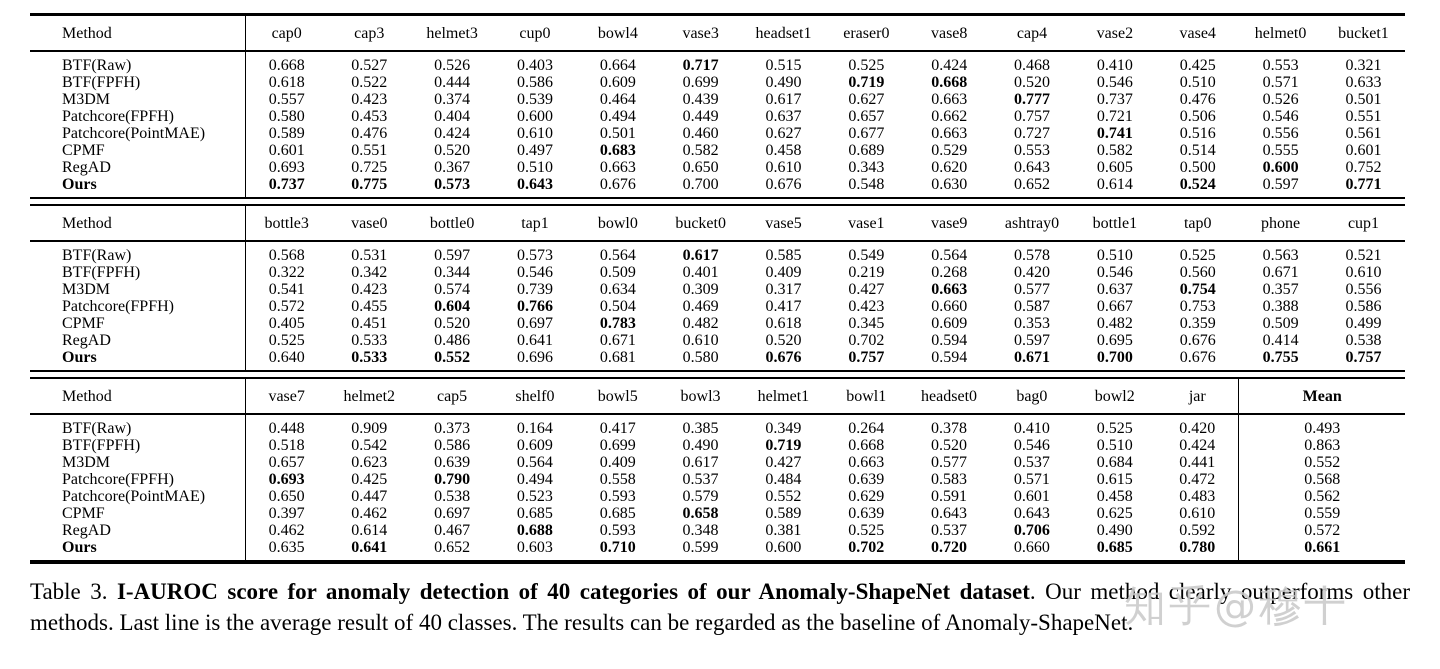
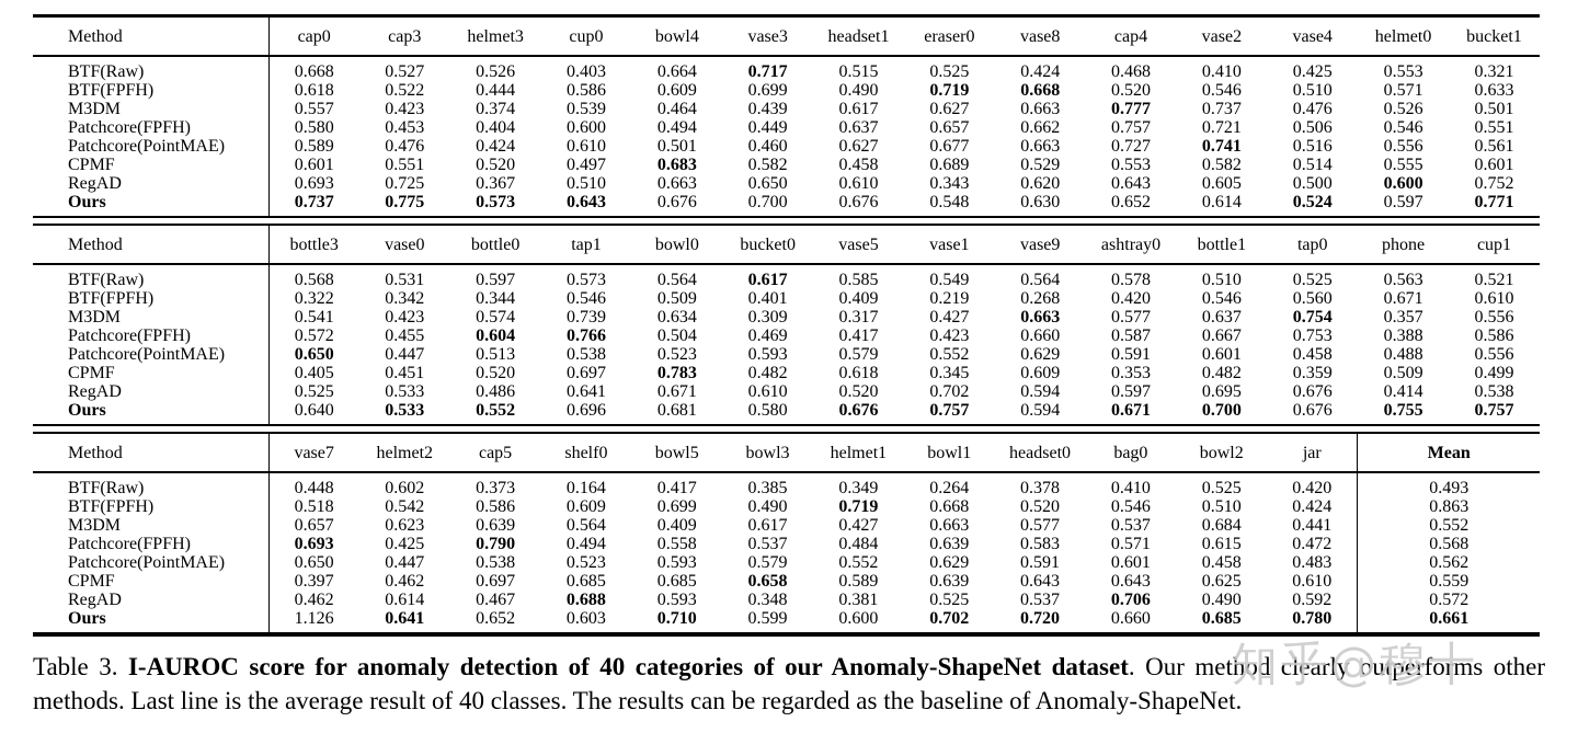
  Method	cap0	cap3	helmet3	cup0	bowl4	vase3	headset1	eraser0	vase8	cap4	vase2	vase4	helmet0	bucket1
  BTF(Raw)	0.668	0.527	0.526	0.403	0.664	0.717	0.515	0.525	0.424	0.468	0.410	0.425	0.553	0.321
  BTF(FPFH)	0.618	0.522	0.444	0.586	0.609	0.699	0.490	0.719	0.668	0.520	0.546	0.510	0.571	0.633
  M3DM	0.557	0.423	0.374	0.539	0.464	0.439	0.617	0.627	0.663	0.777	0.737	0.476	0.526	0.501
  Patchcore(FPFH)	0.580	0.453	0.404	0.600	0.494	0.449	0.637	0.657	0.662	0.757	0.721	0.506	0.546	0.551
  Patchcore(PointMAE)	0.589	0.476	0.424	0.610	0.501	0.460	0.627	0.677	0.663	0.727	0.741	0.516	0.556	0.561
  CPMF	0.601	0.551	0.520	0.497	0.683	0.582	0.458	0.689	0.529	0.553	0.582	0.514	0.555	0.601
  RegAD	0.693	0.725	0.367	0.510	0.663	0.650	0.610	0.343	0.620	0.643	0.605	0.500	0.600	0.752
  Ours	0.737	0.775	0.573	0.643	0.676	0.700	0.676	0.548	0.630	0.652	0.614	0.524	0.597	0.771
  Method	bottle3	vase0	bottle0	tap1	bowl0	bucket0	vase5	vase1	vase9	ashtray0	bottle1	tap0	phone	cup1
  BTF(Raw)	0.568	0.531	0.597	0.573	0.564	0.617	0.585	0.549	0.564	0.578	0.510	0.525	0.563	0.521
  BTF(FPFH)	0.322	0.342	0.344	0.546	0.509	0.401	0.409	0.219	0.268	0.420	0.546	0.560	0.671	0.610
  M3DM	0.541	0.423	0.574	0.739	0.634	0.309	0.317	0.427	0.663	0.577	0.637	0.754	0.357	0.556
  Patchcore(FPFH)	0.572	0.455	0.604	0.766	0.504	0.469	0.417	0.423	0.660	0.587	0.667	0.753	0.388	0.586
+ Patchcore(PointMAE)	0.650	0.447	0.513	0.538	0.523	0.593	0.579	0.552	0.629	0.591	0.601	0.458	0.488	0.556
  CPMF	0.405	0.451	0.520	0.697	0.783	0.482	0.618	0.345	0.609	0.353	0.482	0.359	0.509	0.499
  RegAD	0.525	0.533	0.486	0.641	0.671	0.610	0.520	0.702	0.594	0.597	0.695	0.676	0.414	0.538
  Ours	0.640	0.533	0.552	0.696	0.681	0.580	0.676	0.757	0.594	0.671	0.700	0.676	0.755	0.757
  Method	vase7	helmet2	cap5	shelf0	bowl5	bowl3	helmet1	bowl1	headset0	bag0	bowl2	jar	Mean
- BTF(Raw)	0.448	0.909	0.373	0.164	0.417	0.385	0.349	0.264	0.378	0.410	0.525	0.420	0.493
+ BTF(Raw)	0.448	0.602	0.373	0.164	0.417	0.385	0.349	0.264	0.378	0.410	0.525	0.420	0.493
  BTF(FPFH)	0.518	0.542	0.586	0.609	0.699	0.490	0.719	0.668	0.520	0.546	0.510	0.424	0.863
  M3DM	0.657	0.623	0.639	0.564	0.409	0.617	0.427	0.663	0.577	0.537	0.684	0.441	0.552
  Patchcore(FPFH)	0.693	0.425	0.790	0.494	0.558	0.537	0.484	0.639	0.583	0.571	0.615	0.472	0.568
  Patchcore(PointMAE)	0.650	0.447	0.538	0.523	0.593	0.579	0.552	0.629	0.591	0.601	0.458	0.483	0.562
  CPMF	0.397	0.462	0.697	0.685	0.685	0.658	0.589	0.639	0.643	0.643	0.625	0.610	0.559
  RegAD	0.462	0.614	0.467	0.688	0.593	0.348	0.381	0.525	0.537	0.706	0.490	0.592	0.572
- Ours	0.635	0.641	0.652	0.603	0.710	0.599	0.600	0.702	0.720	0.660	0.685	0.780	0.661
+ Ours	1.126	0.641	0.652	0.603	0.710	0.599	0.600	0.702	0.720	0.660	0.685	0.780	0.661
  Table 3. I-AUROC score for anomaly detection of 40 categories of our Anomaly-ShapeNet dataset. Our method clearly outperforms other methods. Last line is the average result of 40 classes. The results can be regarded as the baseline of Anomaly-ShapeNet.
  知乎@穆十
